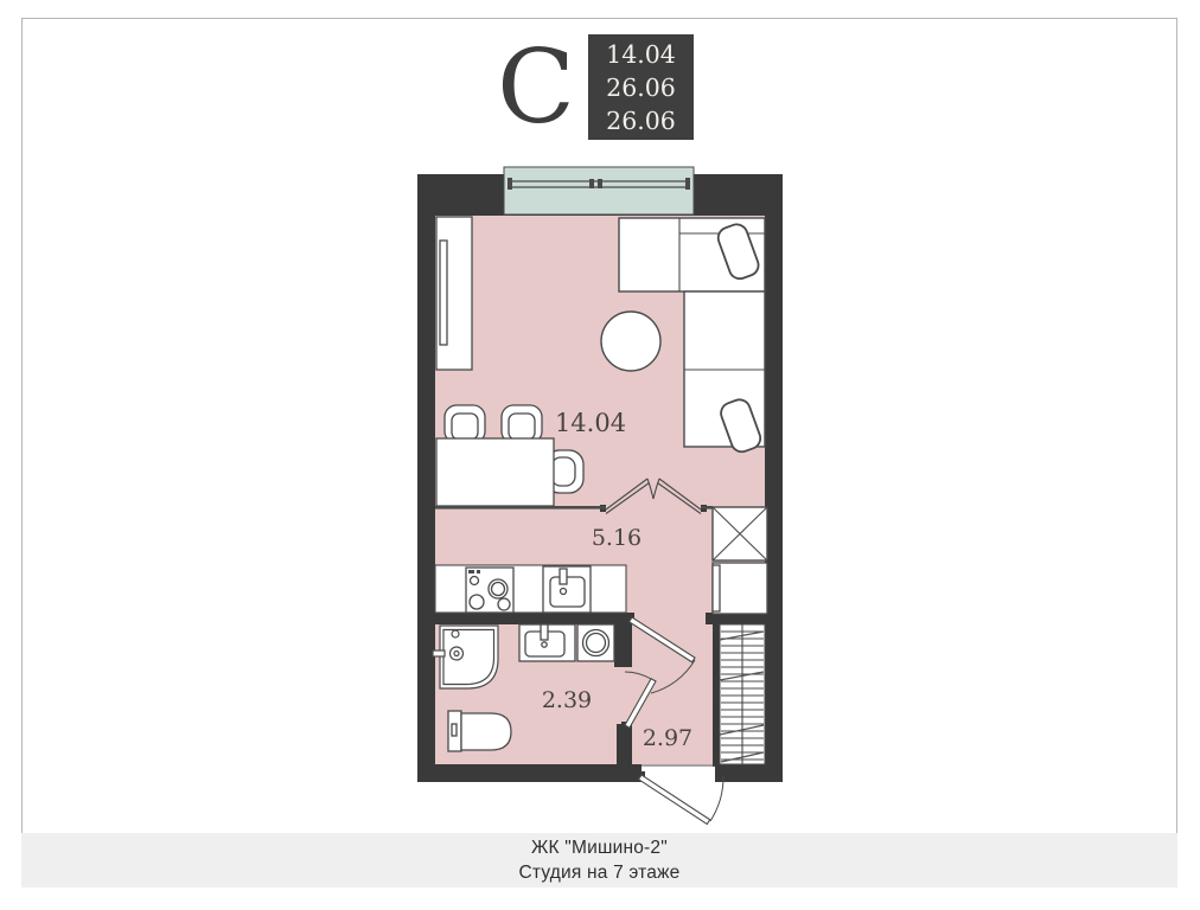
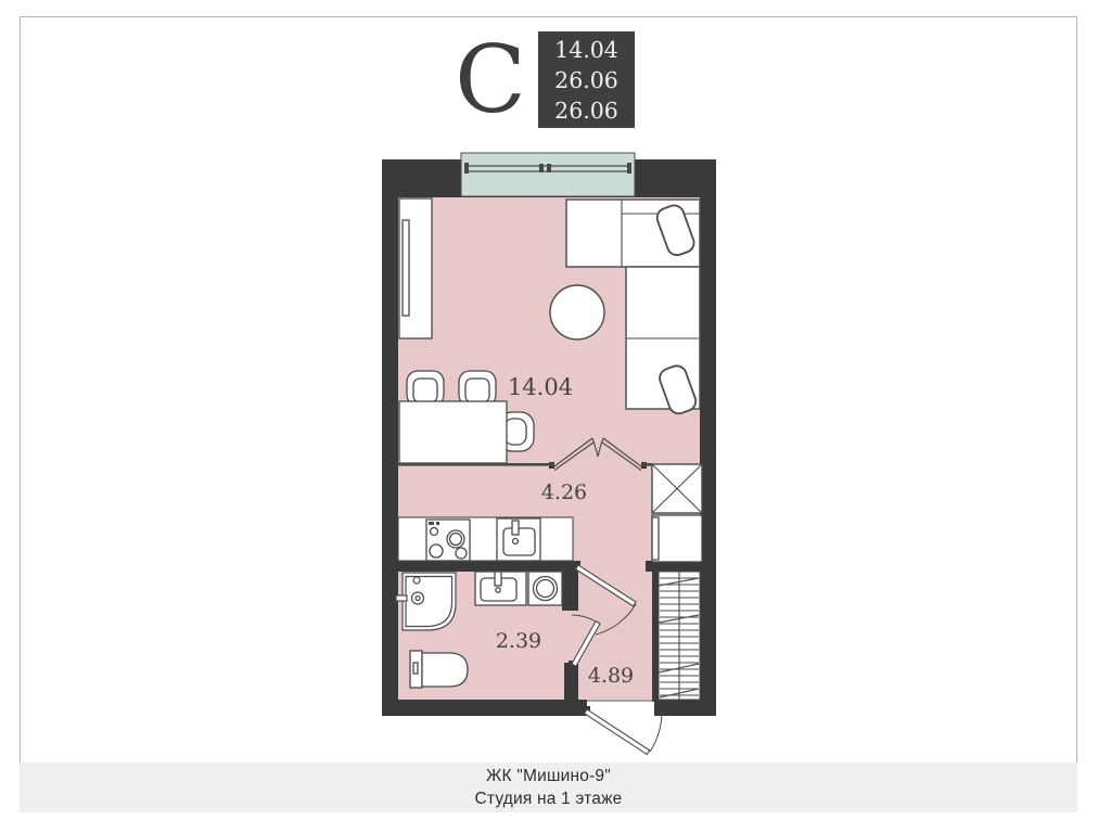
  С
  14.04
  26.06
  26.06
  14.04
- 5.16
+ 4.26
  2.39
- 2.97
+ 4.89
- ЖК "Мишино-2"
+ ЖК "Мишино-9"
- Студия на 7 этаже
+ Студия на 1 этаже
